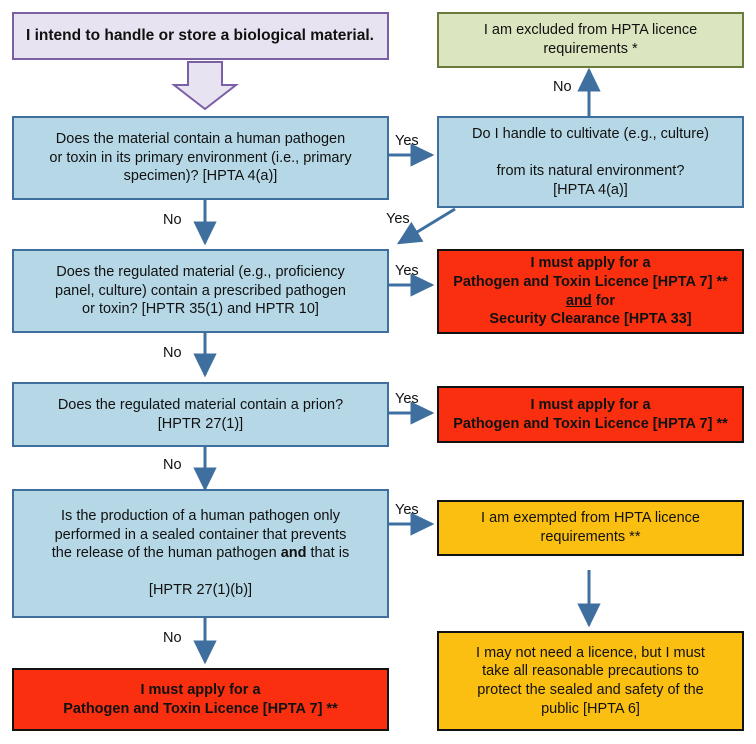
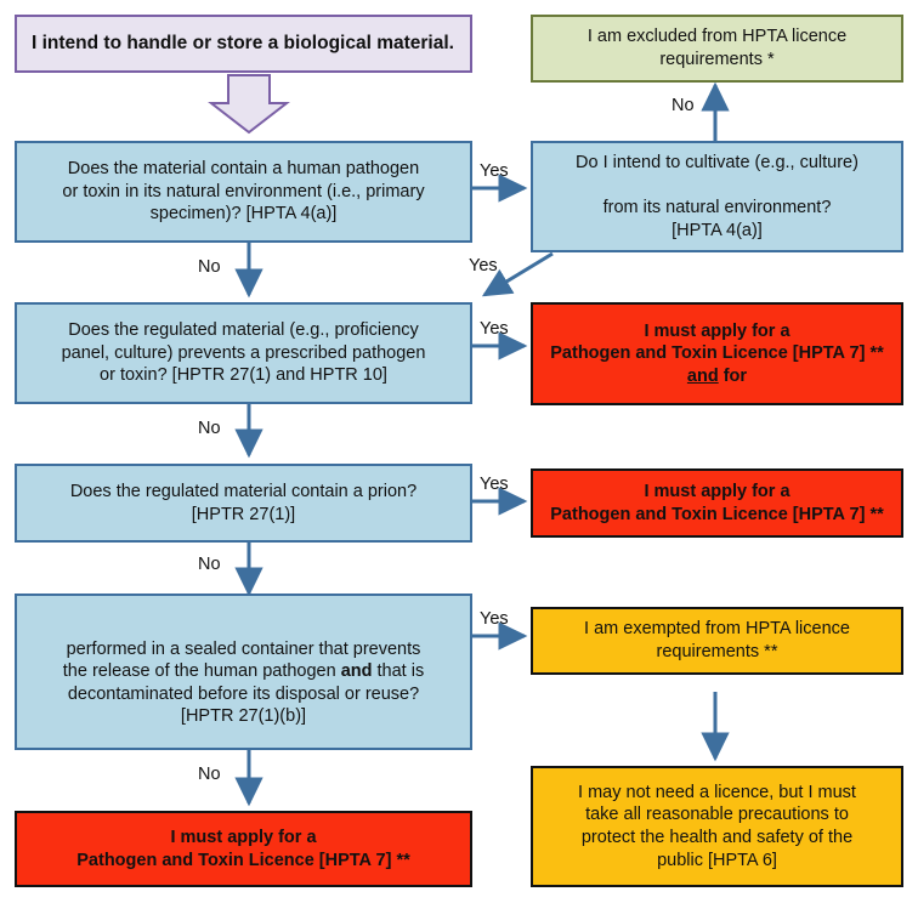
  I intend to handle or store a biological material.
  I am excluded from HPTA licence
  requirements *
  Does the material contain a human pathogen
- or toxin in its primary environment (i.e., primary
+ or toxin in its natural environment (i.e., primary
  specimen)? [HPTA 4(a)]
- Do I handle to cultivate (e.g., culture)
+ Do I intend to cultivate (e.g., culture)
  from its natural environment?
  [HPTA 4(a)]
  Does the regulated material (e.g., proficiency
- panel, culture) contain a prescribed pathogen
+ panel, culture) prevents a prescribed pathogen
- or toxin? [HPTR 35(1) and HPTR 10]
+ or toxin? [HPTR 27(1) and HPTR 10]
  I must apply for a
  Pathogen and Toxin Licence [HPTA 7] **
  and for
- Security Clearance [HPTA 33]
  Does the regulated material contain a prion?
  [HPTR 27(1)]
  I must apply for a
  Pathogen and Toxin Licence [HPTA 7] **
- Is the production of a human pathogen only
  performed in a sealed container that prevents
  the release of the human pathogen and that is
+ decontaminated before its disposal or reuse?
  [HPTR 27(1)(b)]
  I am exempted from HPTA licence
  requirements **
  I may not need a licence, but I must
  take all reasonable precautions to
- protect the sealed and safety of the
+ protect the health and safety of the
  public [HPTA 6]
  I must apply for a
  Pathogen and Toxin Licence [HPTA 7] **
  Yes
  No
  Yes
  No
  Yes
  No
  Yes
  No
  Yes
  No
